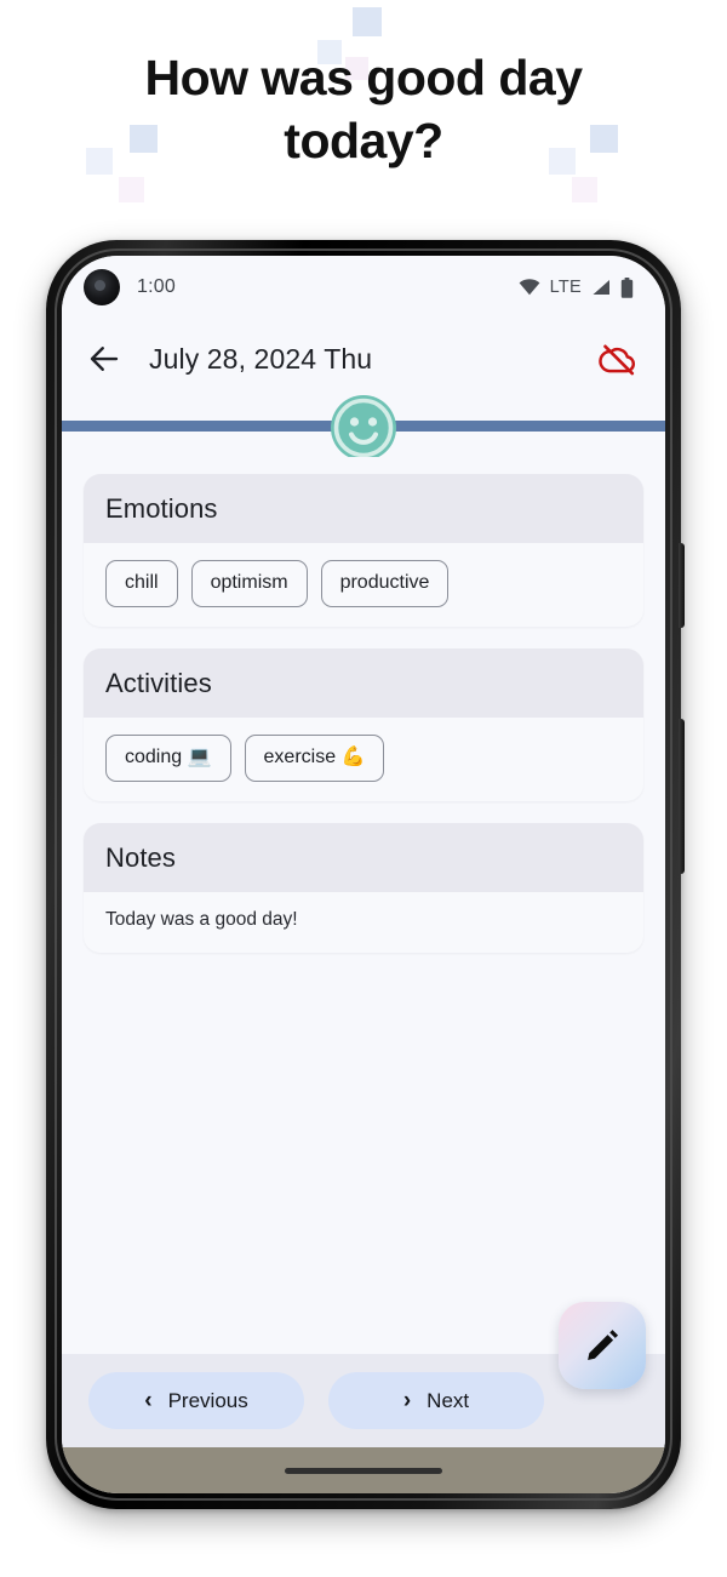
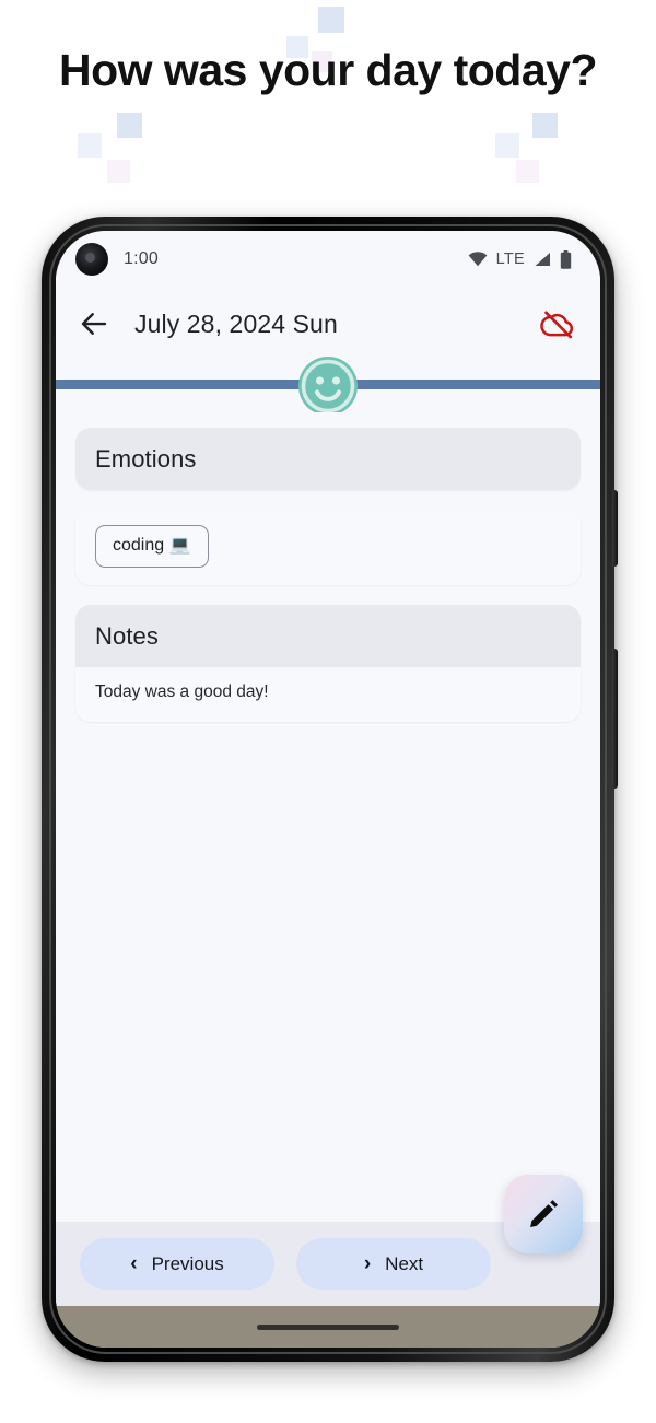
- How was good day today?
+ How was your day today?
  1:00
  LTE
- July 28, 2024 Thu
+ July 28, 2024 Sun
  Emotions
- chill
- optimism
- productive
- Activities
  coding 💻
- exercise 💪
  Notes
  Today was a good day!
  ‹
  Previous
  ›
  Next
